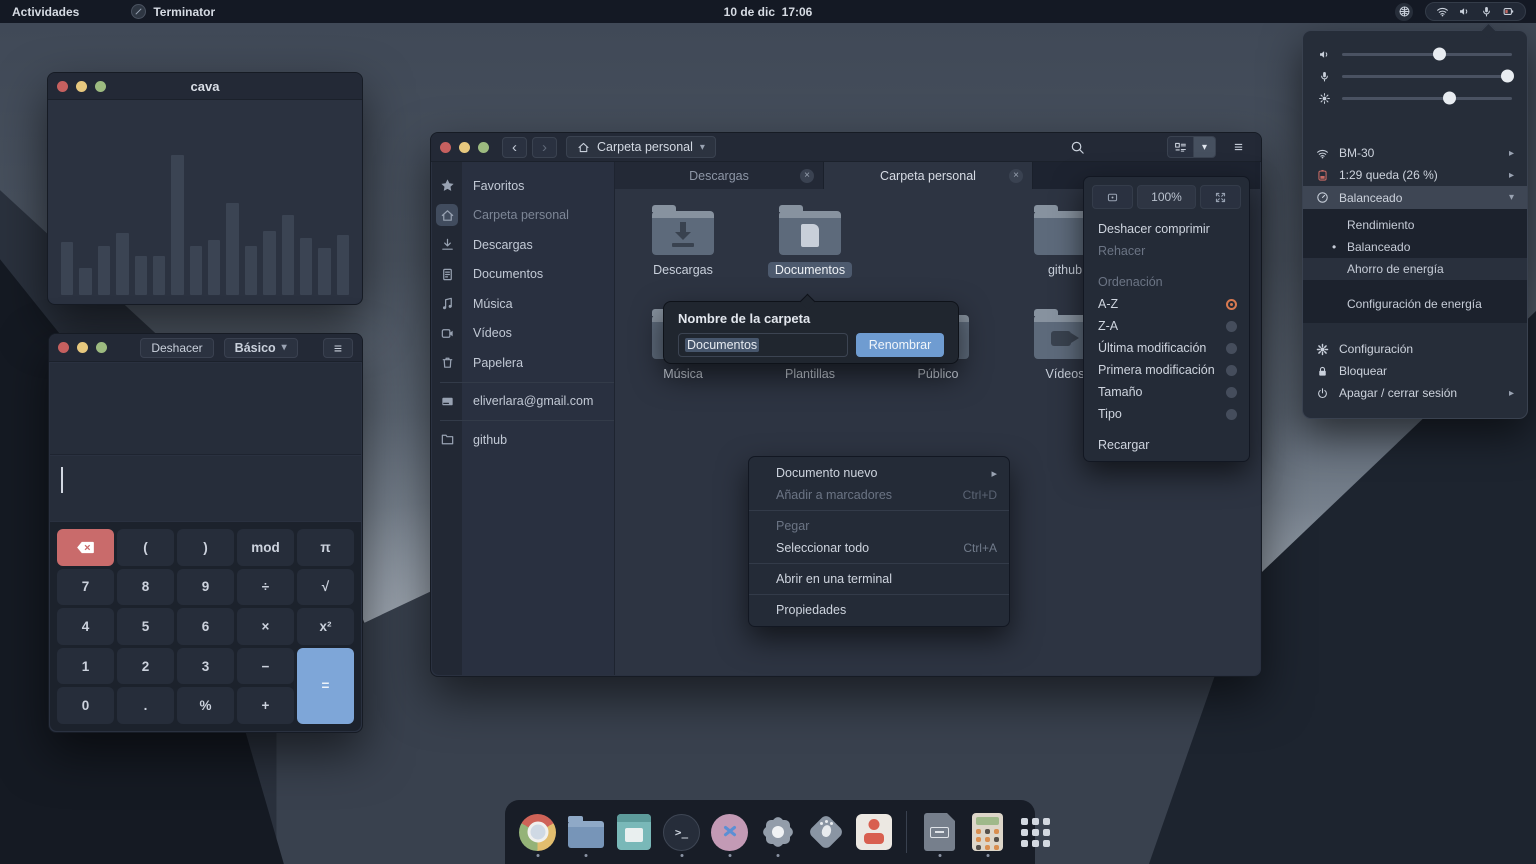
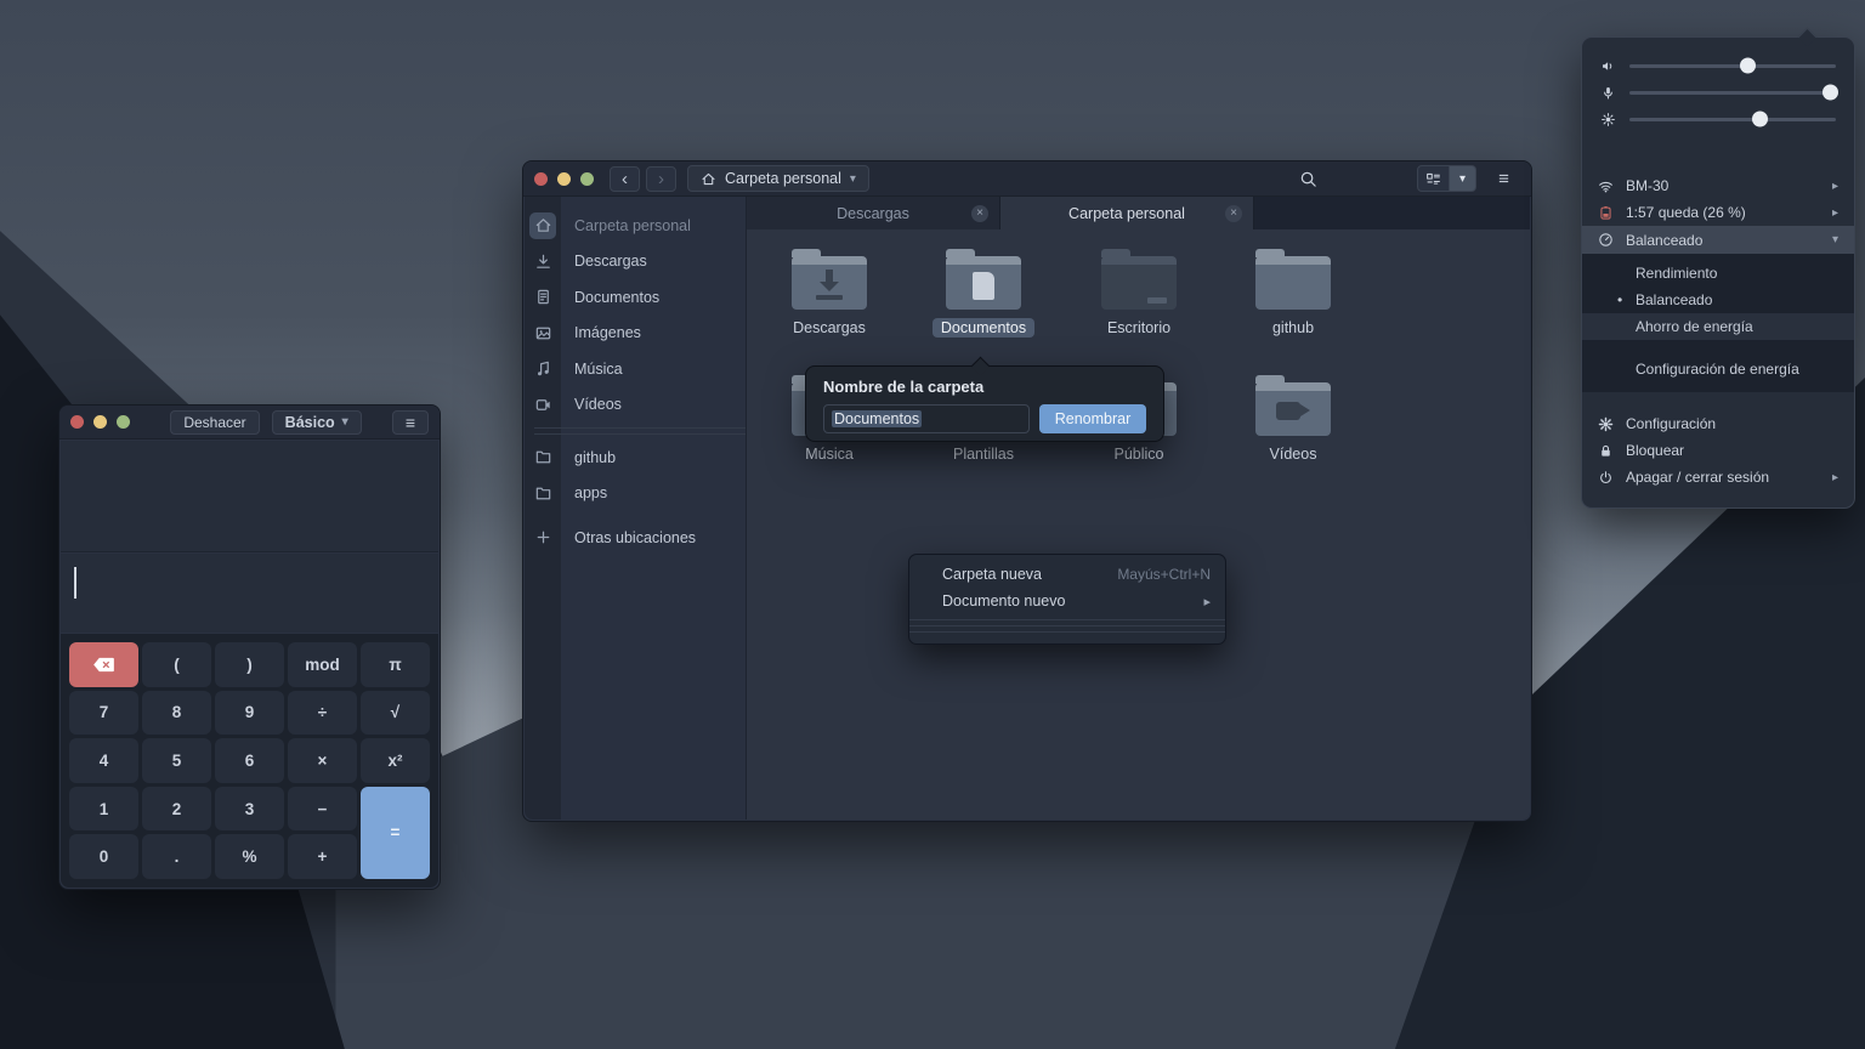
- Actividades
- Terminator
- 10 de dic 17:06
- cava
  Deshacer
  Básico
  ▾
  ≡
  (
  )
  mod
  π
  7
  8
  9
  ÷
  √
  4
  5
  6
  ×
  x²
  1
  2
  3
  −
  =
  0
  .
  %
  +
  ‹
  ›
  Carpeta personal
  ▾
  ▾
  ≡
- Favoritos
  Carpeta personal
  Descargas
  Documentos
+ Imágenes
  Música
  Vídeos
- Papelera
- eliverlara@gmail.com
  github
+ apps
+ Otras ubicaciones
  Descargas
  ×
  Carpeta personal
  ×
  Descargas
  Documentos
+ Escritorio
  github
  Música
  Plantillas
  Público
  Vídeos
  Nombre de la carpeta
  Documentos
  Renombrar
+ Carpeta nueva
+ Mayús+Ctrl+N
  Documento nuevo
  ▸
- Añadir a marcadores
- Ctrl+D
- Pegar
- Seleccionar todo
- Ctrl+A
- Abrir en una terminal
- Propiedades
- 100%
- Deshacer comprimir
- Rehacer
- Ordenación
- A-Z
- Z-A
- Última modificación
- Primera modificación
- Tamaño
- Tipo
- Recargar
  BM-30
  ▸
- 1:29 queda (26 %)
+ 1:57 queda (26 %)
  ▸
  Balanceado
  ▾
  Rendimiento
  •
  Balanceado
  Ahorro de energía
  Configuración de energía
  Configuración
  Bloquear
  Apagar / cerrar sesión
  ▸
- >_
